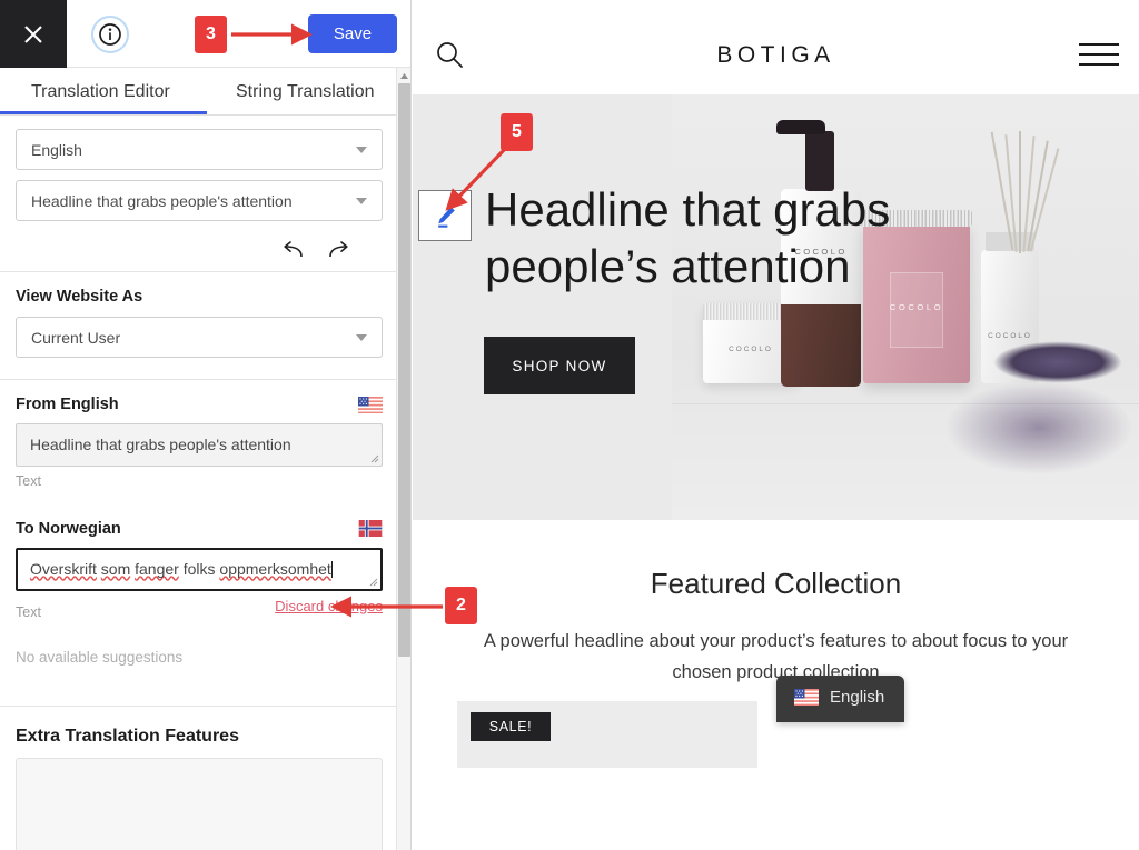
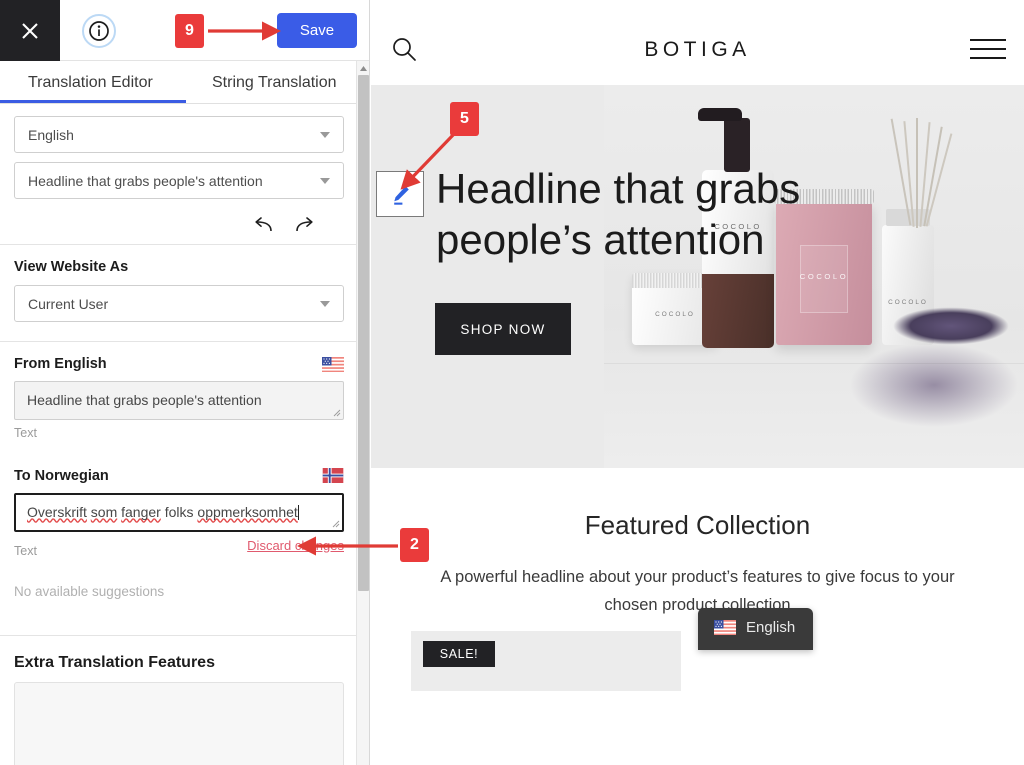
  Save
  Translation Editor
  String Translation
  English
  Headline that grabs people's attention
  View Website As
  Current User
  From English
  Headline that grabs people's attention
  Text
  To Norwegian
  Overskrift som fanger folks oppmerksomhet
  Text
  No available suggestions
  Extra Translation Features
  BOTIGA
  COCOLO
  COCOLO
  Headline that grabs people’s attention
  SHOP NOW
  Featured Collection
- A powerful headline about your product’s features to about focus to your chosen product collection
+ A powerful headline about your product’s features to give focus to your chosen product collection
  SALE!
  English
  5
  2
- 3
+ 9
